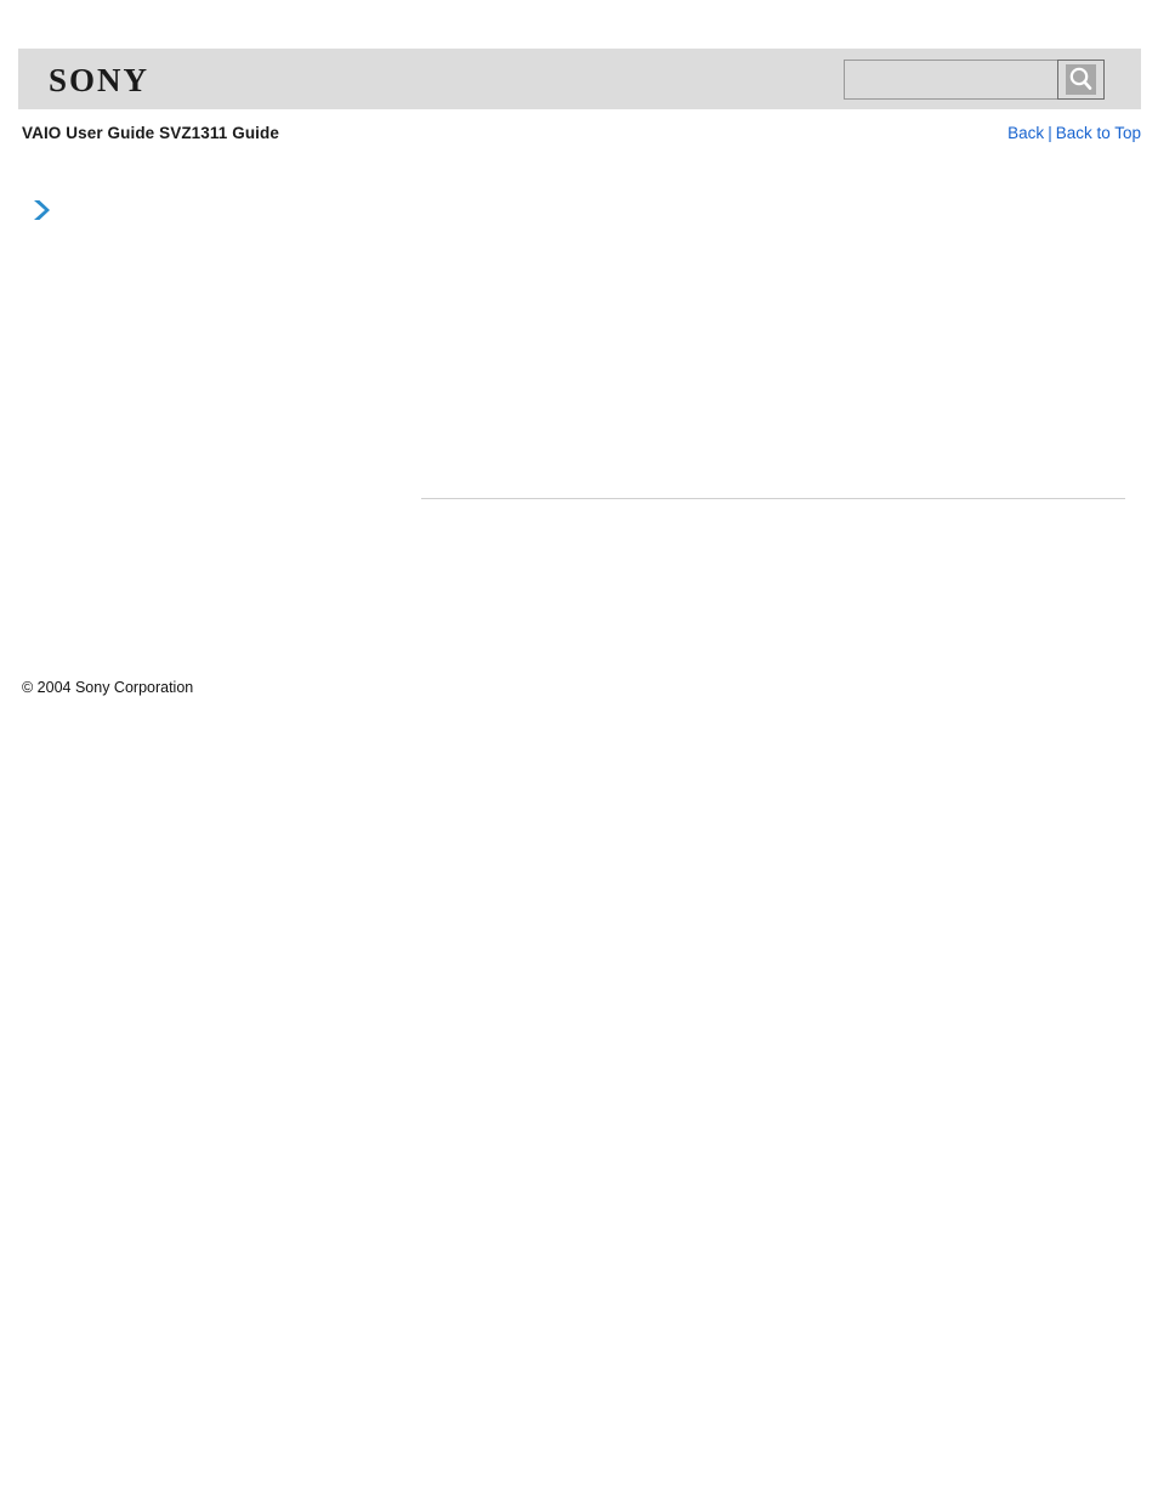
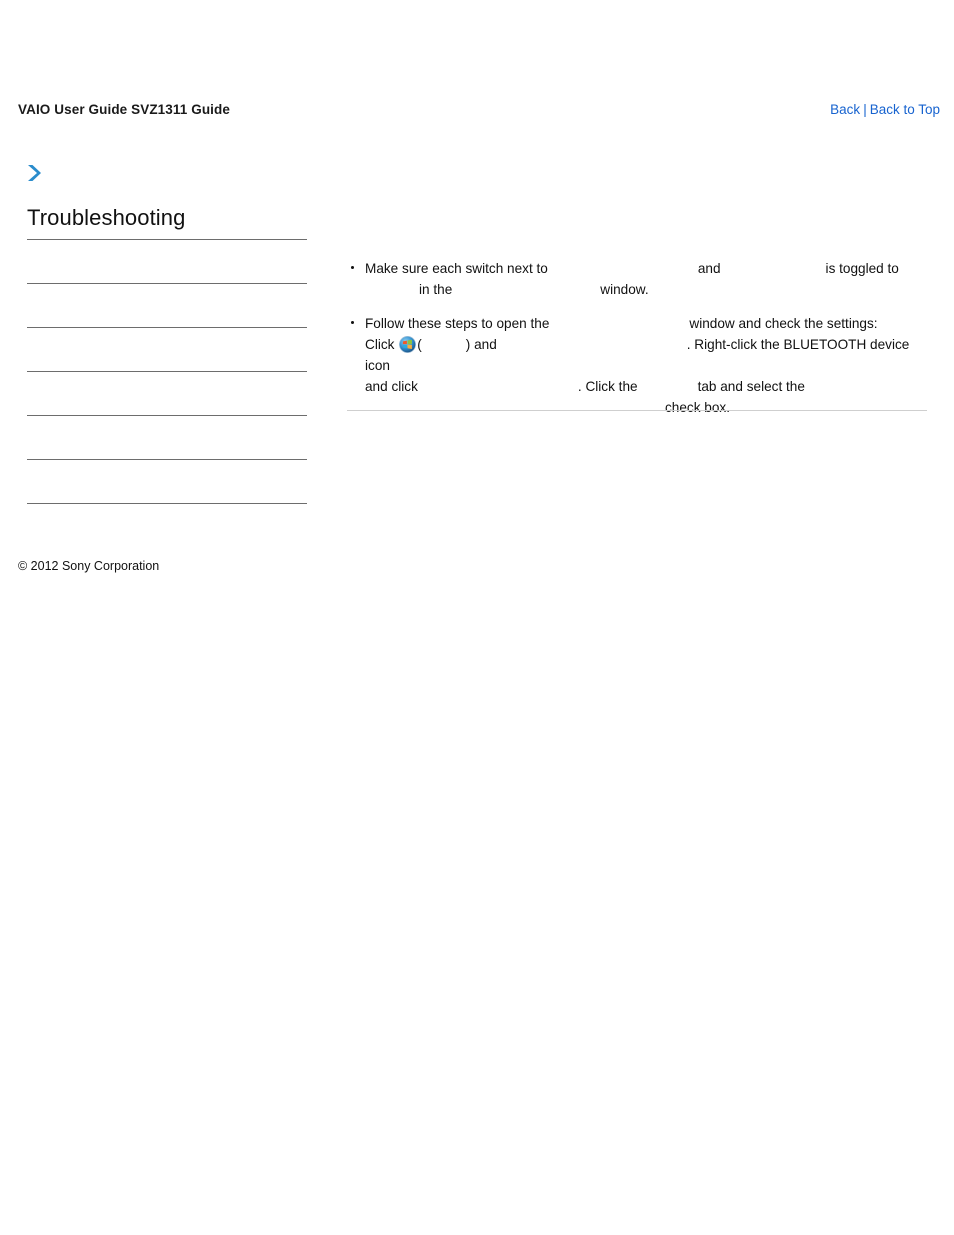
- SONY
  VAIO User Guide SVZ1311 Guide
  Back | Back to Top
+ Troubleshooting
+ Make sure each switch next to and is toggled to
+ in the window.
+ Follow these steps to open the window and check the settings:
+ Click ( ) and . Right-click the BLUETOOTH device icon
+ and click . Click the tab and select the
+ check box.
- © 2004 Sony Corporation
+ © 2012 Sony Corporation
